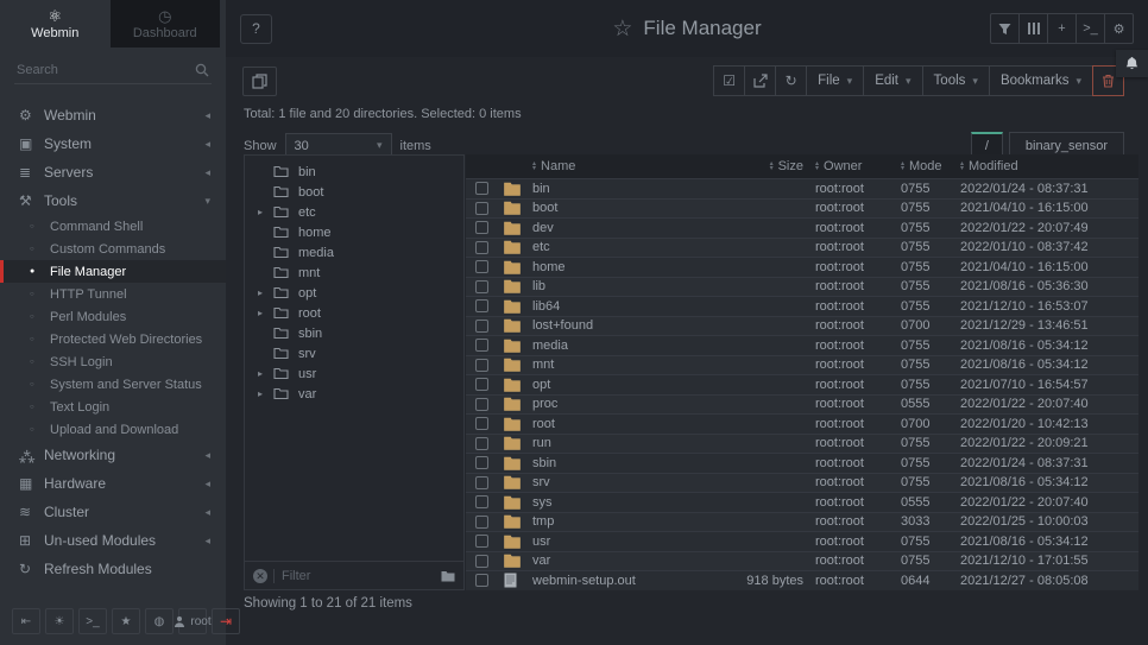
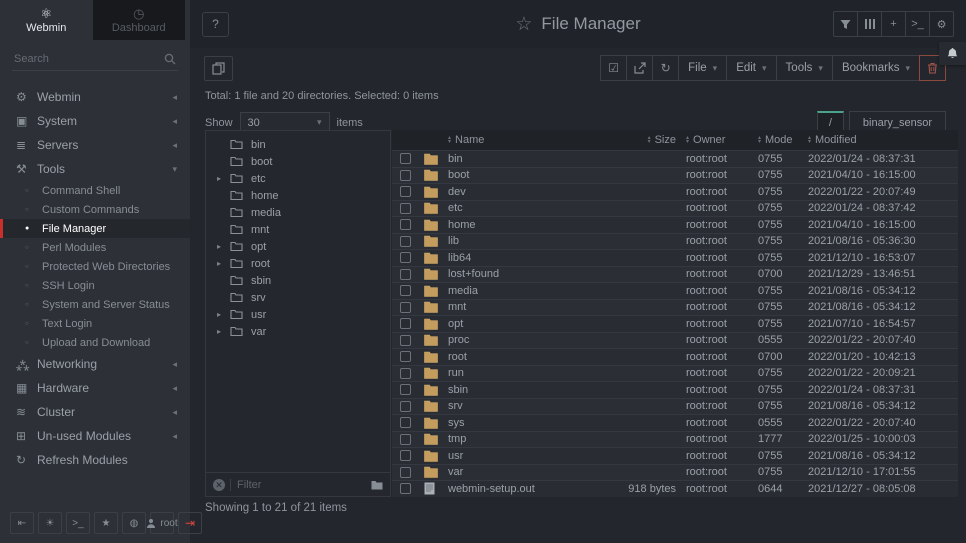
  ⚛
  Webmin
  ◷
  Dashboard
  Search
  ⚙
  Webmin
  ◂
  ▣
  System
  ◂
  ≣
  Servers
  ◂
  ⚒
  Tools
  ▾
  Command Shell
  Custom Commands
  File Manager
- HTTP Tunnel
  Perl Modules
  Protected Web Directories
  SSH Login
  System and Server Status
  Text Login
  Upload and Download
  ⁂
  Networking
  ◂
  ▦
  Hardware
  ◂
  ≋
  Cluster
  ◂
  ⊞
  Un-used Modules
  ◂
  ↻
  Refresh Modules
  ⇤
  ☀
  >_
  ★
  ◍
  root
  ⇥
  ?
  ☆
  File Manager
  +
  >_
  ⚙
  ☑
  ↻
  File
  ▾
  Edit
  ▾
  Tools
  ▾
  Bookmarks
  ▾
  Total: 1 file and 20 directories. Selected: 0 items
  Show
  30
  ▾
  items
  /
  binary_sensor
  bin
  boot
  ▸
  etc
  home
  media
  mnt
  ▸
  opt
  ▸
  root
  sbin
  srv
  ▸
  usr
  ▸
  var
  ✕
  Filter
  Name
  Size
  Owner
  Mode
  Modified
  bin
  root:root
  0755
  2022/01/24 - 08:37:31
  boot
  root:root
  0755
  2021/04/10 - 16:15:00
  dev
  root:root
  0755
  2022/01/22 - 20:07:49
  etc
  root:root
  0755
- 2022/01/10 - 08:37:42
+ 2022/01/24 - 08:37:42
  home
  root:root
  0755
  2021/04/10 - 16:15:00
  lib
  root:root
  0755
  2021/08/16 - 05:36:30
  lib64
  root:root
  0755
  2021/12/10 - 16:53:07
  lost+found
  root:root
  0700
  2021/12/29 - 13:46:51
  media
  root:root
  0755
  2021/08/16 - 05:34:12
  mnt
  root:root
  0755
  2021/08/16 - 05:34:12
  opt
  root:root
  0755
  2021/07/10 - 16:54:57
  proc
  root:root
  0555
  2022/01/22 - 20:07:40
  root
  root:root
  0700
  2022/01/20 - 10:42:13
  run
  root:root
  0755
  2022/01/22 - 20:09:21
  sbin
  root:root
  0755
  2022/01/24 - 08:37:31
  srv
  root:root
  0755
  2021/08/16 - 05:34:12
  sys
  root:root
  0555
  2022/01/22 - 20:07:40
  tmp
  root:root
- 3033
+ 1777
  2022/01/25 - 10:00:03
  usr
  root:root
  0755
  2021/08/16 - 05:34:12
  var
  root:root
  0755
  2021/12/10 - 17:01:55
  webmin-setup.out
  918 bytes
  root:root
  0644
  2021/12/27 - 08:05:08
  Showing 1 to 21 of 21 items
